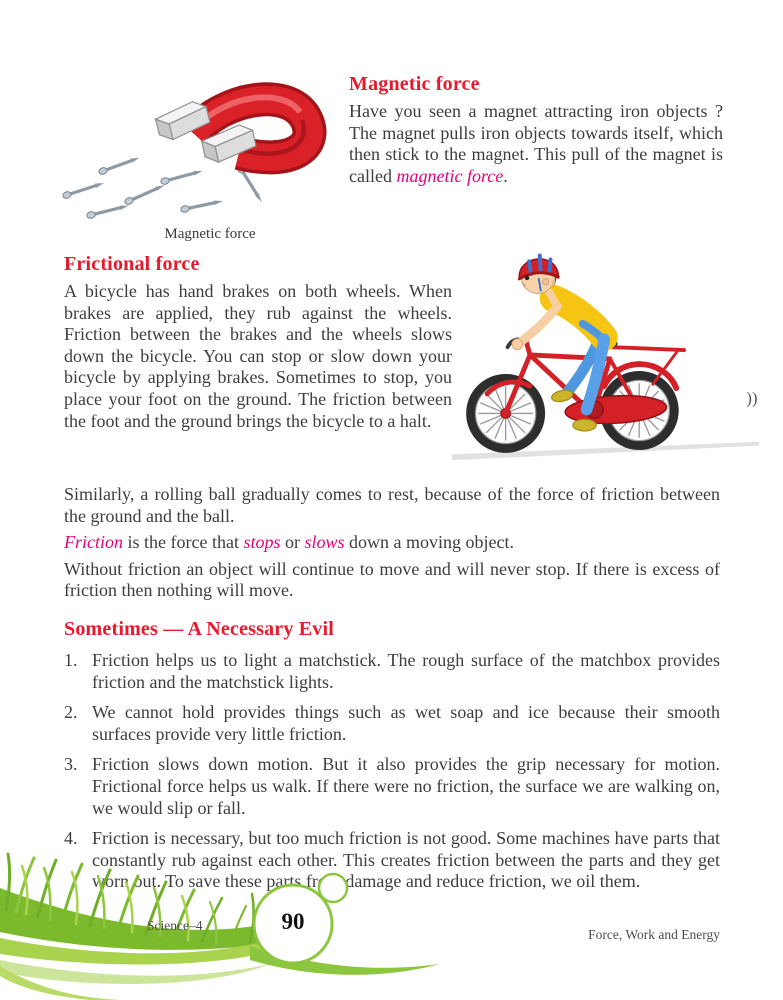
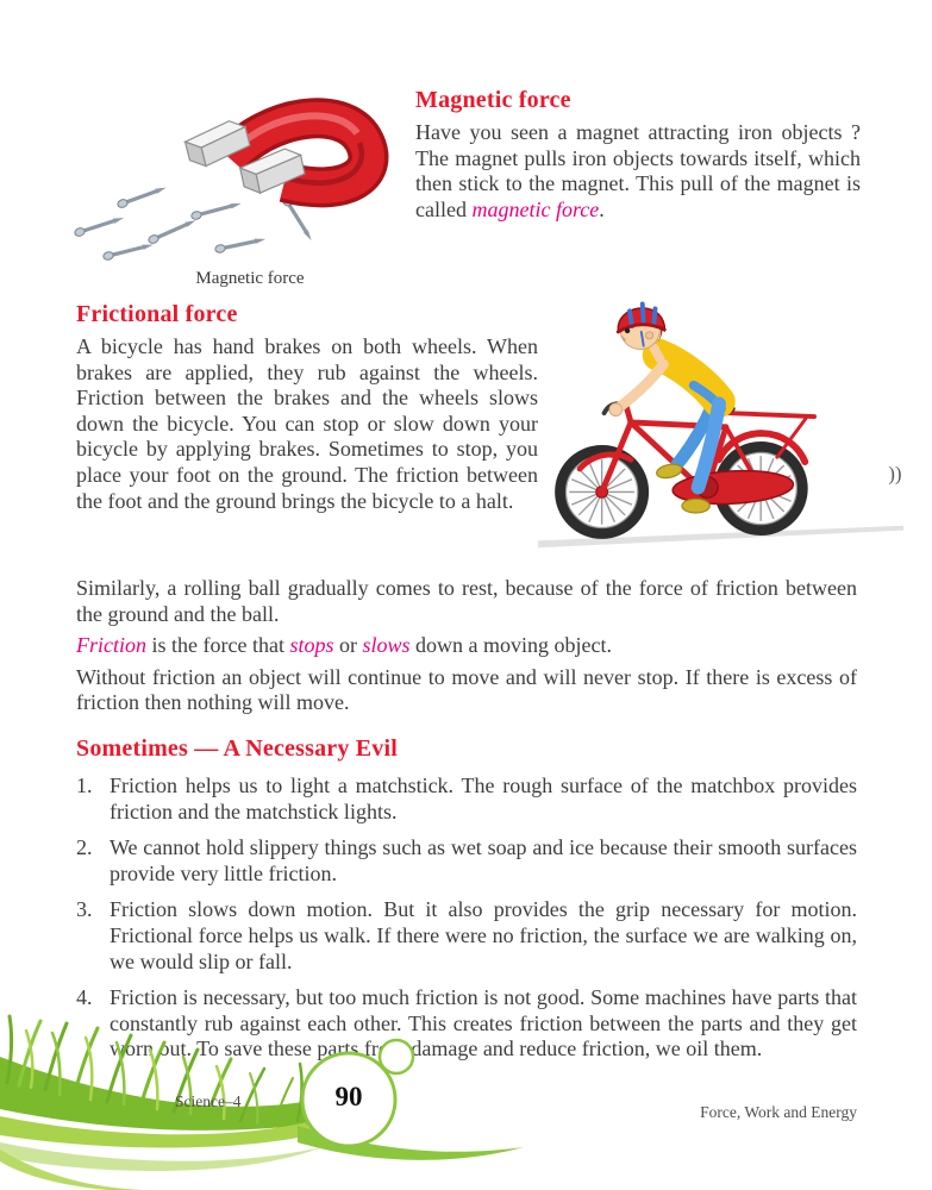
  Magnetic force
  Magnetic force
  Have you seen a magnet attracting iron objects ? The magnet pulls iron objects towards itself, which then stick to the magnet. This pull of the magnet is called magnetic force.
  Frictional force
  A bicycle has hand brakes on both wheels. When brakes are applied, they rub against the wheels. Friction between the brakes and the wheels slows down the bicycle. You can stop or slow down your bicycle by applying brakes. Sometimes to stop, you place your foot on the ground. The friction between the foot and the ground brings the bicycle to a halt.
  ))
  Similarly, a rolling ball gradually comes to rest, because of the force of friction between the ground and the ball.
  Friction is the force that stops or slows down a moving object.
  Without friction an object will continue to move and will never stop. If there is excess of friction then nothing will move.
  Sometimes — A Necessary Evil
  1.
  Friction helps us to light a matchstick. The rough surface of the matchbox provides friction and the matchstick lights.
  2.
- We cannot hold provides things such as wet soap and ice because their smooth surfaces provide very little friction.
+ We cannot hold slippery things such as wet soap and ice because their smooth surfaces provide very little friction.
  3.
  Friction slows down motion. But it also provides the grip necessary for motion. Frictional force helps us walk. If there were no friction, the surface we are walking on, we would slip or fall.
  4.
  Friction is necessary, but too much friction is not good. Some machines have parts that constantly rub against each other. This creates friction between the parts and they get orn out. To save these parts fr damage and reduce friction, we oil them.
  Science–4
  90
  Force, Work and Energy
